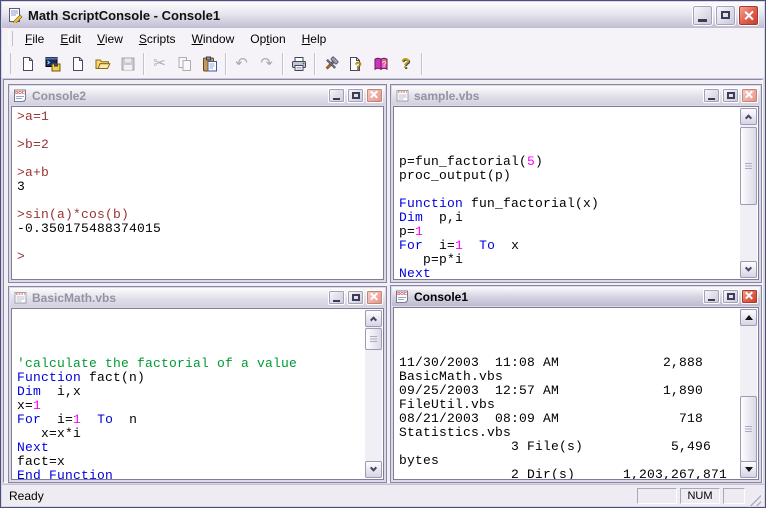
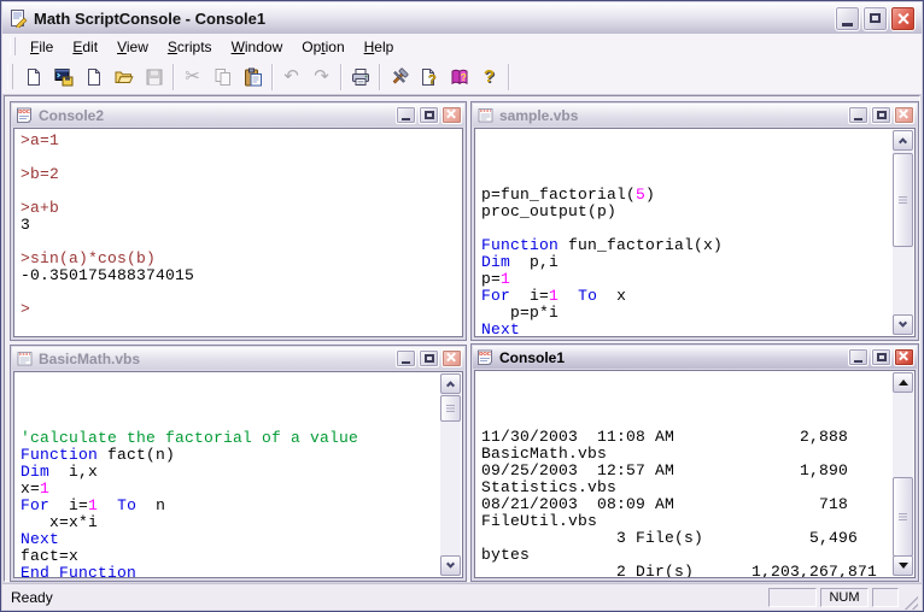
  Math ScriptConsole - Console1
  File
  Edit
  View
  Scripts
  Window
  Option
  Help
  ✂
  ↶
  ↷
  ?
  ?
  ?
  Console2
  >a=1
  >b=2
  >a+b
  3
  >sin(a)*cos(b)
  -0.350175488374015
  >
  sample.vbs
  p=fun_factorial(5)
  proc_output(p)
  Function fun_factorial(x)
  Dim p,i
  p=1
  For i=1 To x
  p=p*i
  Next
  BasicMath.vbs
  'calculate the factorial of a value
  Function fact(n)
  Dim i,x
  x=1
  For i=1 To n
  x=x*i
  Next
  fact=x
  End Function
  Console1
  11/30/2003 11:08 AM 2,888
  BasicMath.vbs
  09/25/2003 12:57 AM 1,890
- FileUtil.vbs
+ Statistics.vbs
  08/21/2003 08:09 AM 718
- Statistics.vbs
+ FileUtil.vbs
  3 File(s) 5,496
  bytes
  2 Dir(s) 1,203,267,871
  Ready
  NUM
